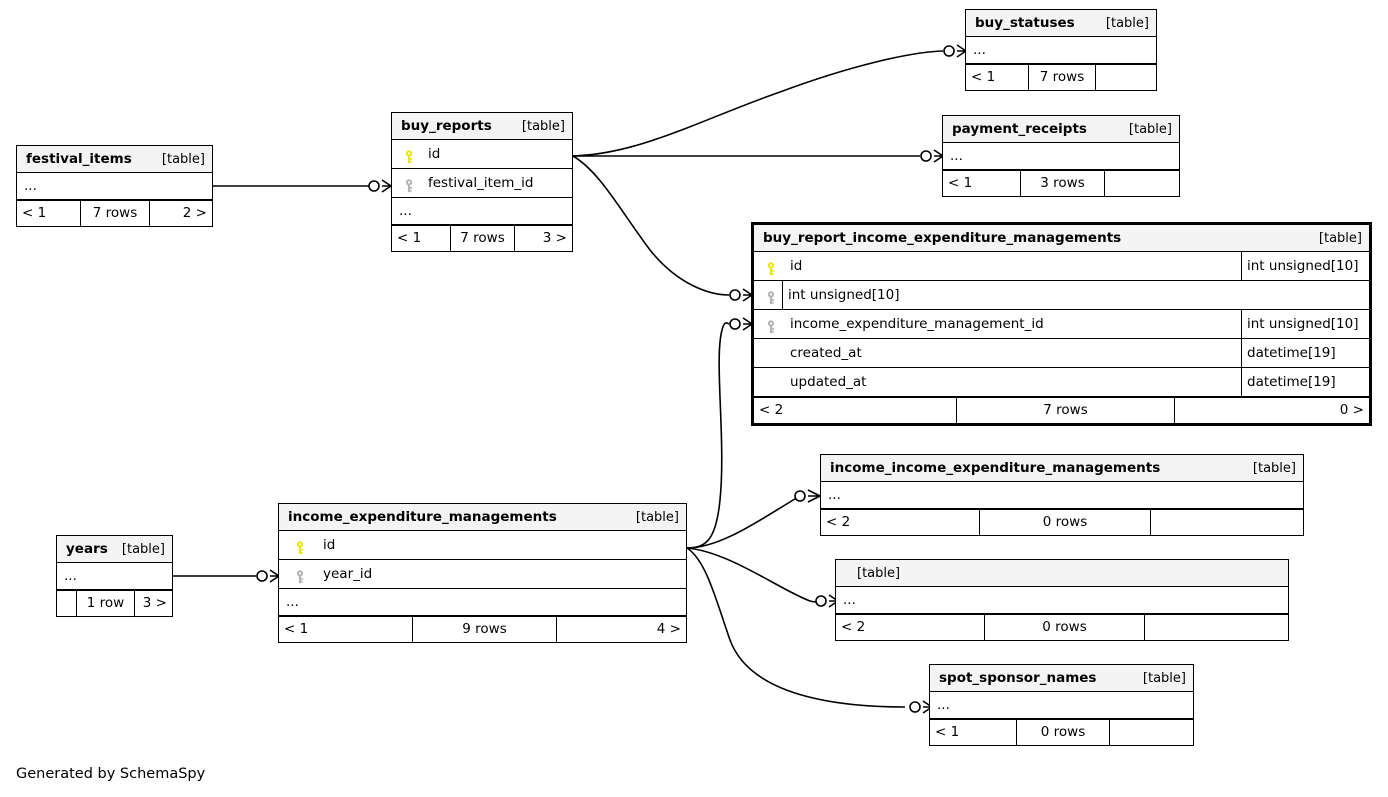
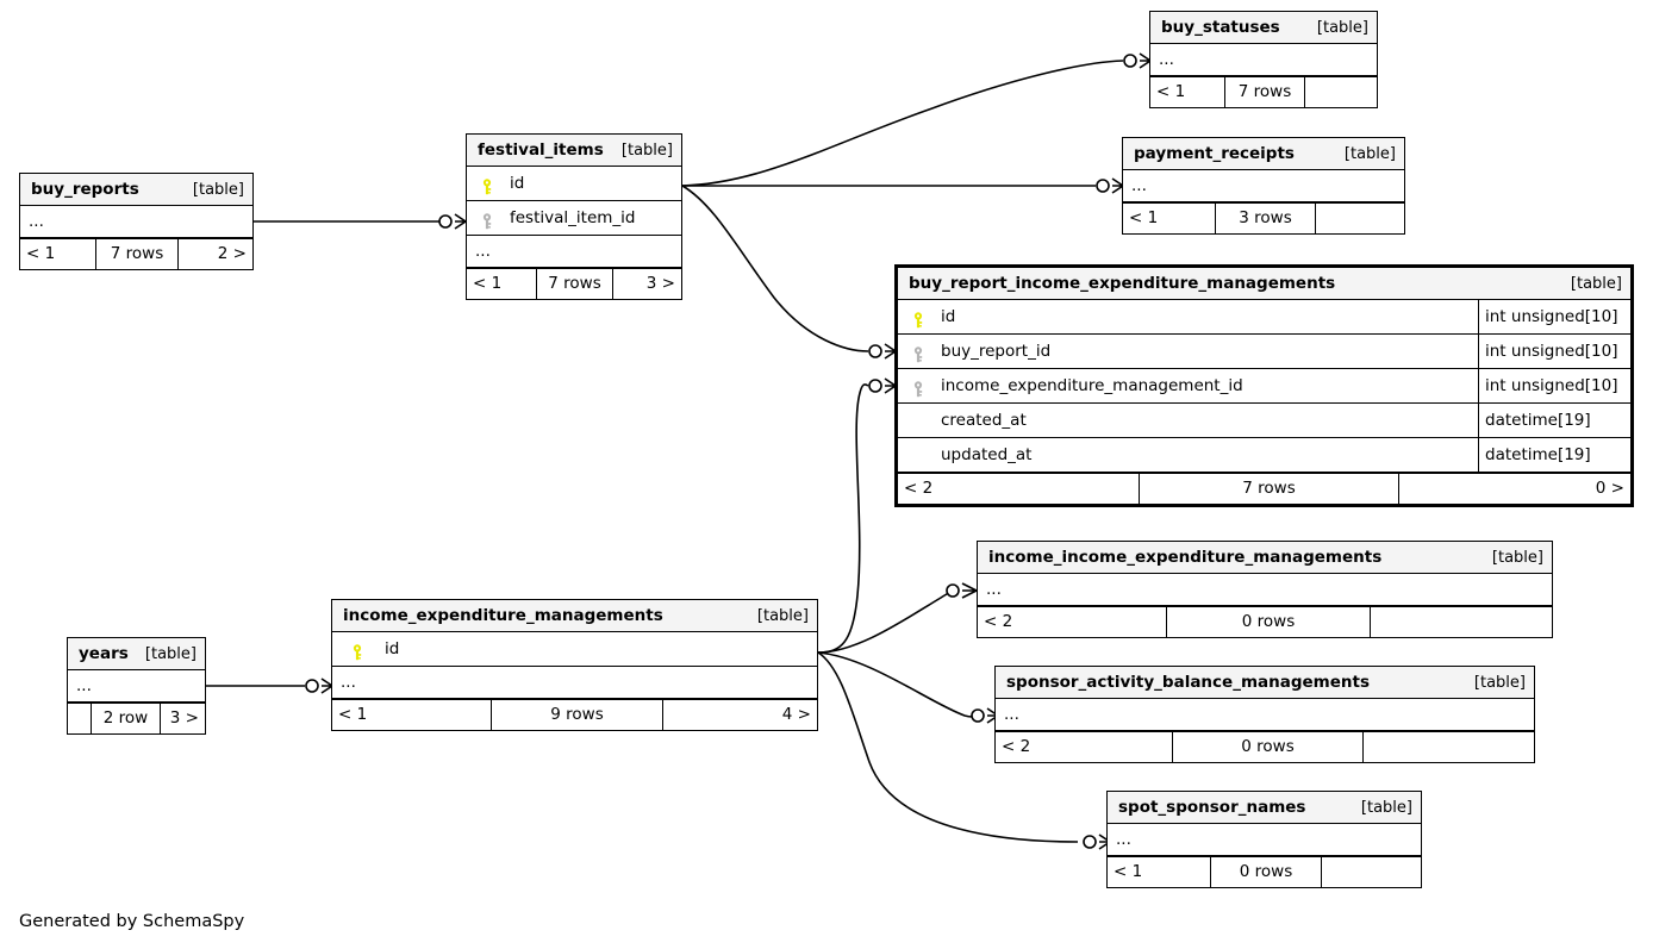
- festival_items
+ buy_reports
  [table]
  ...
  < 1
  7 rows
  2 >
- buy_reports
+ festival_items
  [table]
  id
  festival_item_id
  ...
  < 1
  7 rows
  3 >
  buy_statuses
  [table]
  ...
  < 1
  7 rows
  payment_receipts
  [table]
  ...
  < 1
  3 rows
  buy_report_income_expenditure_managements
  [table]
  id
  int unsigned[10]
+ buy_report_id
  int unsigned[10]
  income_expenditure_management_id
  int unsigned[10]
  created_at
  datetime[19]
  updated_at
  datetime[19]
  < 2
  7 rows
  0 >
  income_income_expenditure_managements
  [table]
  ...
  < 2
  0 rows
+ sponsor_activity_balance_managements
  [table]
  ...
  < 2
  0 rows
  spot_sponsor_names
  [table]
  ...
  < 1
  0 rows
  income_expenditure_managements
  [table]
  id
- year_id
  ...
  < 1
  9 rows
  4 >
  years
  [table]
  ...
- 1 row
+ 2 row
  3 >
  Generated by SchemaSpy
